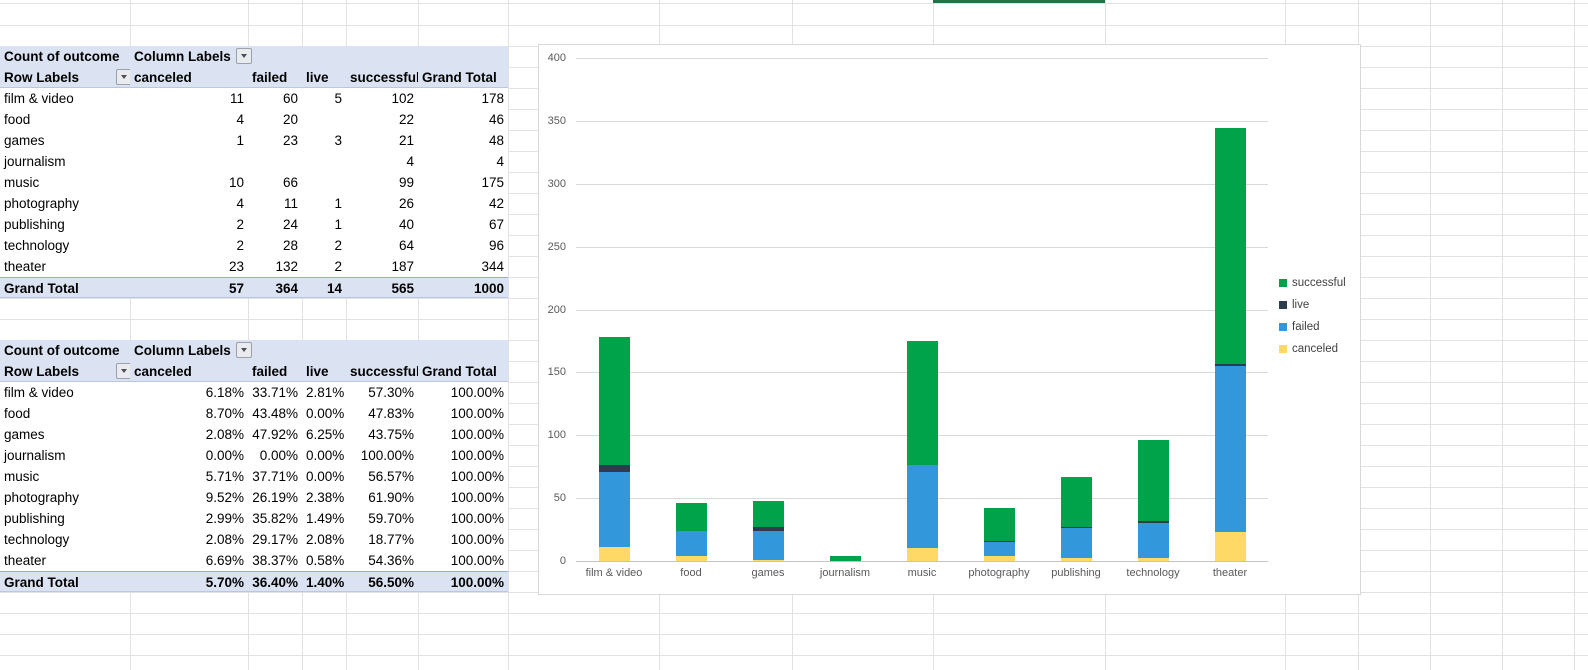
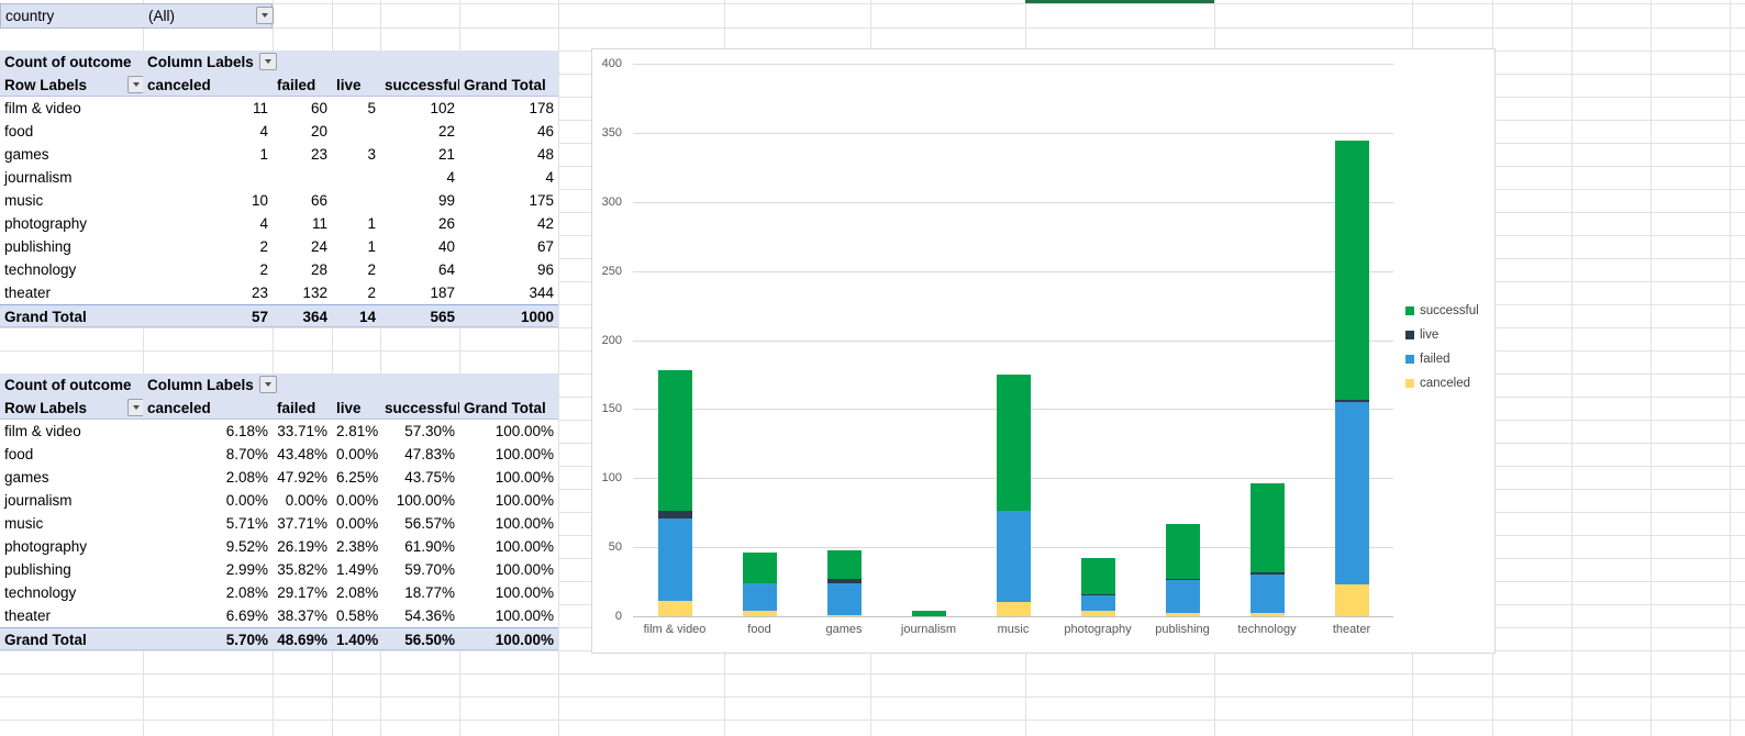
+ country
+ (All)
  Count of outcome
  Column Labels
  Row Labels
  canceled
  failed
  live
  successfu
  Grand Total
  film & video
  11
  60
  5
  102
  178
  food
  4
  20
  22
  46
  games
  1
  23
  3
  21
  48
  journalism
  4
  4
  music
  10
  66
  99
  175
  photography
  4
  11
  1
  26
  42
  publishing
  2
  24
  1
  40
  67
  technology
  2
  28
  2
  64
  96
  theater
  23
  132
  2
  187
  344
  Grand Total
  57
  364
  14
  565
  1000
  Count of outcome
  Column Labels
  Row Labels
  canceled
  failed
  live
  successfu
  Grand Total
  film & video
  6.18%
  33.71%
  2.81%
  57.30%
  100.00%
  food
  8.70%
  43.48%
  0.00%
  47.83%
  100.00%
  games
  2.08%
  47.92%
  6.25%
  43.75%
  100.00%
  journalism
  0.00%
  0.00%
  0.00%
  100.00%
  100.00%
  music
  5.71%
  37.71%
  0.00%
  56.57%
  100.00%
  photography
  9.52%
  26.19%
  2.38%
  61.90%
  100.00%
  publishing
  2.99%
  35.82%
  1.49%
  59.70%
  100.00%
  technology
  2.08%
  29.17%
  2.08%
  18.77%
  100.00%
  theater
  6.69%
  38.37%
  0.58%
  54.36%
  100.00%
  Grand Total
  5.70%
- 36.40%
+ 48.69%
  1.40%
  56.50%
  100.00%
  successful
  live
  failed
  canceled
  0
  50
  100
  150
  200
  250
  300
  350
  400
  film & video
  food
  games
  journalism
  music
  photography
  publishing
  technology
  theater
